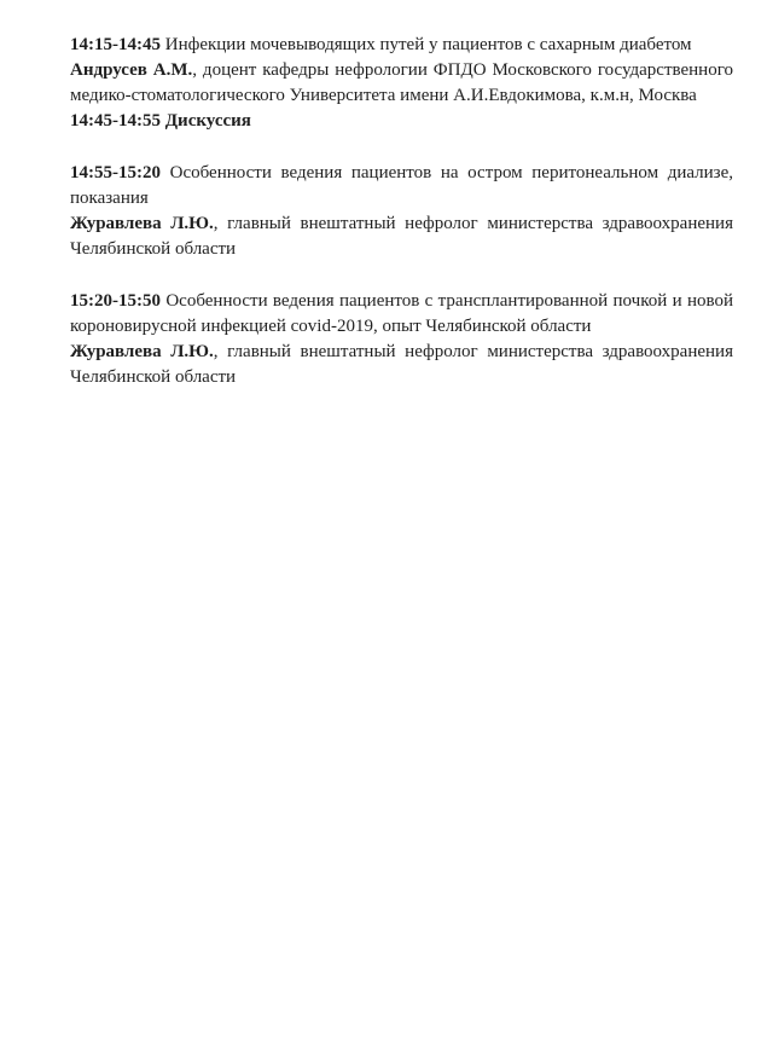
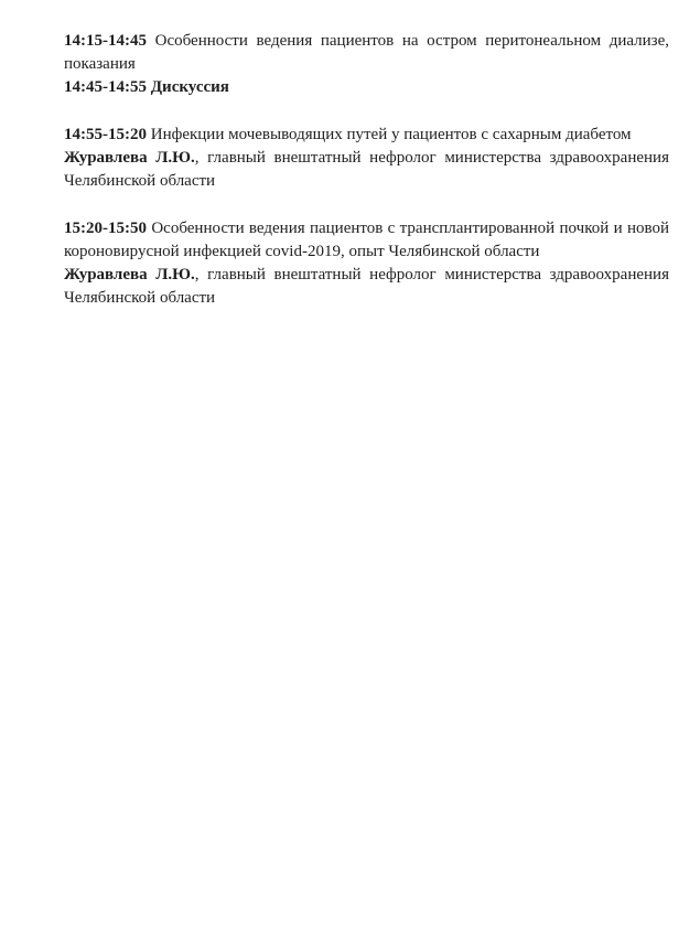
- 14:15-14:45 Инфекции мочевыводящих путей у пациентов с сахарным диабетом
+ 14:15-14:45 Особенности ведения пациентов на остром перитонеальном диализе, показания
- Андрусев А.М., доцент кафедры нефрологии ФПДО Московского государственного медико-стоматологического Университета имени А.И.Евдокимова, к.м.н, Москва
  14:45-14:55 Дискуссия
- 14:55-15:20 Особенности ведения пациентов на остром перитонеальном диализе, показания
+ 14:55-15:20 Инфекции мочевыводящих путей у пациентов с сахарным диабетом
  Журавлева Л.Ю., главный внештатный нефролог министерства здравоохранения Челябинской области
  15:20-15:50 Особенности ведения пациентов с трансплантированной почкой и новой короновирусной инфекцией covid-2019, опыт Челябинской области
  Журавлева Л.Ю., главный внештатный нефролог министерства здравоохранения Челябинской области
